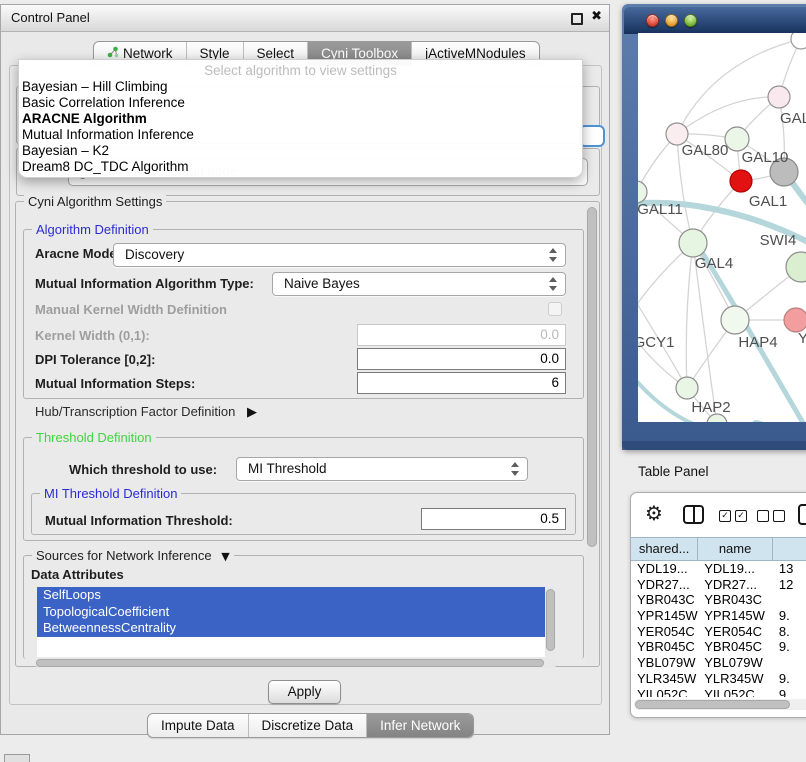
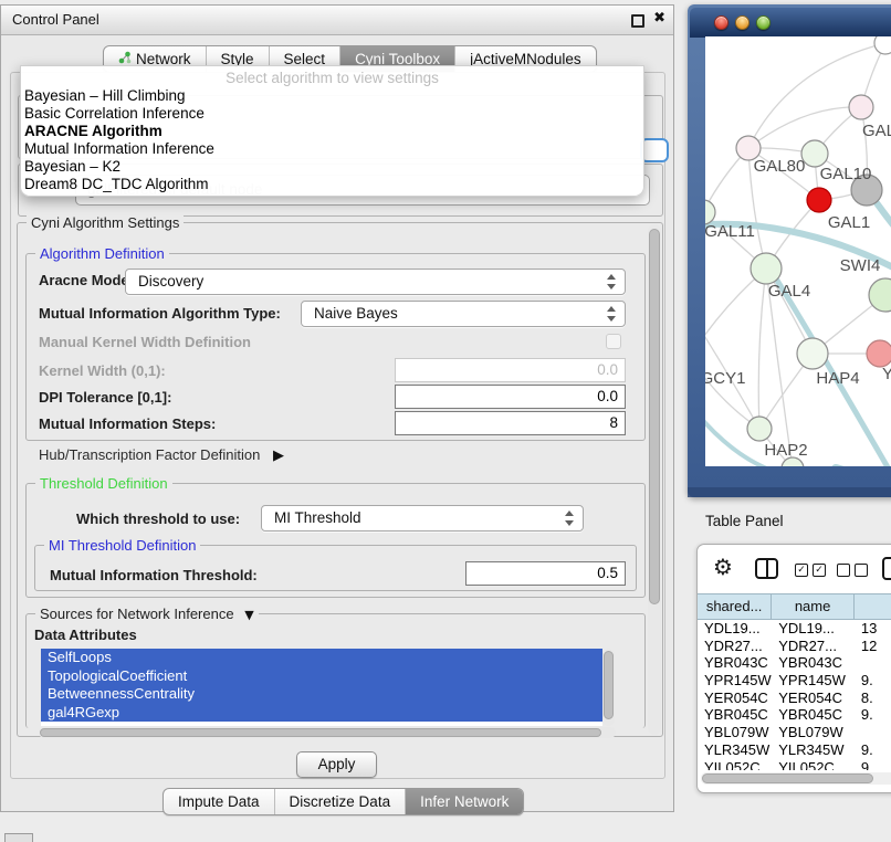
  Control Panel
  ✖
  Network
  Style
  Select
  Cyni Toolbox
  jActiveMNodules
  Select algorithm to view settings
  Bayesian – Hill Climbing
  Basic Correlation Inference
  ARACNE Algorithm
  Mutual Information Inference
  Bayesian – K2
  Dream8 DC_TDC Algorithm
  Cyni Algorithm Settings
  Algorithm Definition
  Aracne Mod
  Discovery
  Mutual Information Algorithm Type:
  Naive Bayes
  Manual Kernel Width Definition
  Kernel Width (0,1):
  0.0
- DPI Tolerance [0,2]:
+ DPI Tolerance [0,1]:
  0.0
  Mutual Information Steps:
- 6
+ 8
  Hub/Transcription Factor Definition ▶
  Threshold Definition
  Which threshold to use:
  MI Threshold
  MI Threshold Definition
  Mutual Information Threshold:
  0.5
  Sources for Network Inference ▼
  Data Attributes
  SelfLoops
  TopologicalCoefficient
  BetweennessCentrality
+ gal4RGexp
  Apply
  Impute Data
  Discretize Data
  Infer Network
  GAL80
  GAL10
  GAL1
  GAL11
  SWI4
  GAL4
  GCY1
  HAP4
  Y
  HAP2
  Table Panel
  ⚙
  ✓
  ✓
  shared...
  name
  YDL19...
  YDL19...
  13
  YDR27...
  YDR27...
  12
  YBR043C
  YBR043C
  YPR145W
  YPR145W
  9.
  YER054C
  YER054C
  8.
  YBR045C
  YBR045C
  9.
  YBL079W
  YBL079W
  YLR345W
  YLR345W
  9.
  YIL052C
  YIL052C
  9
